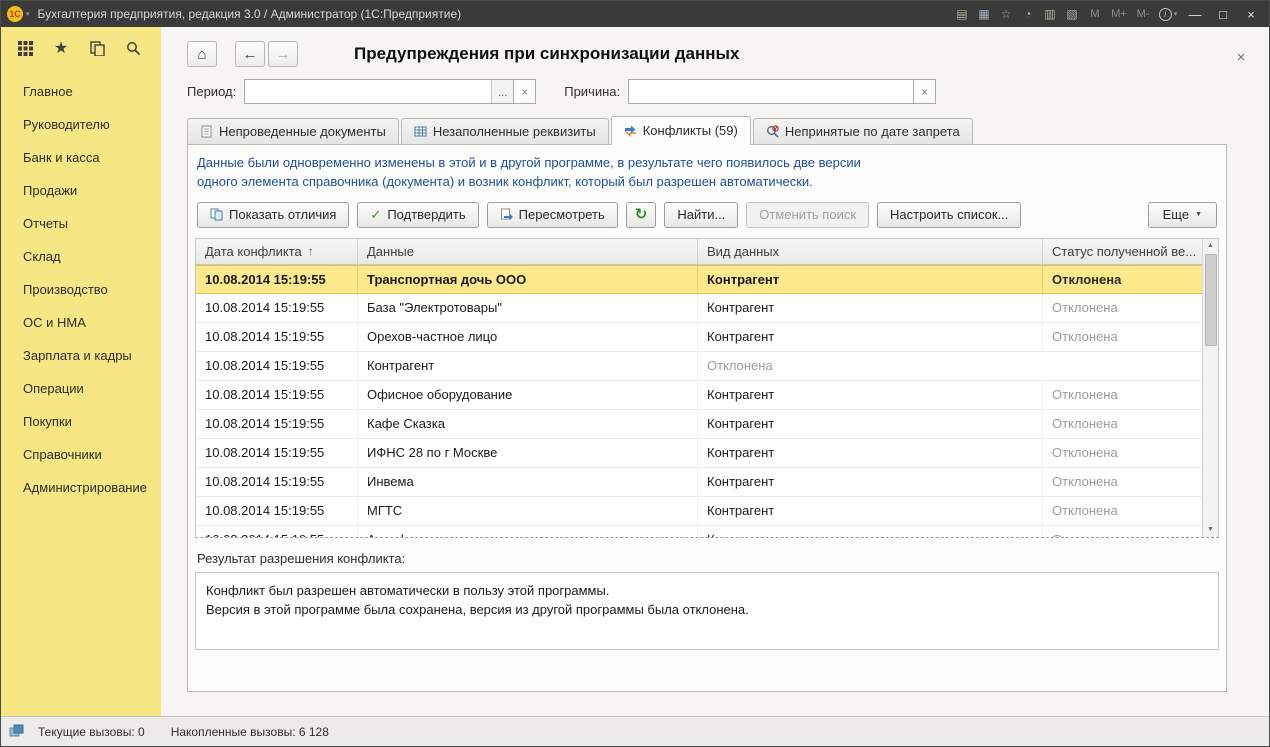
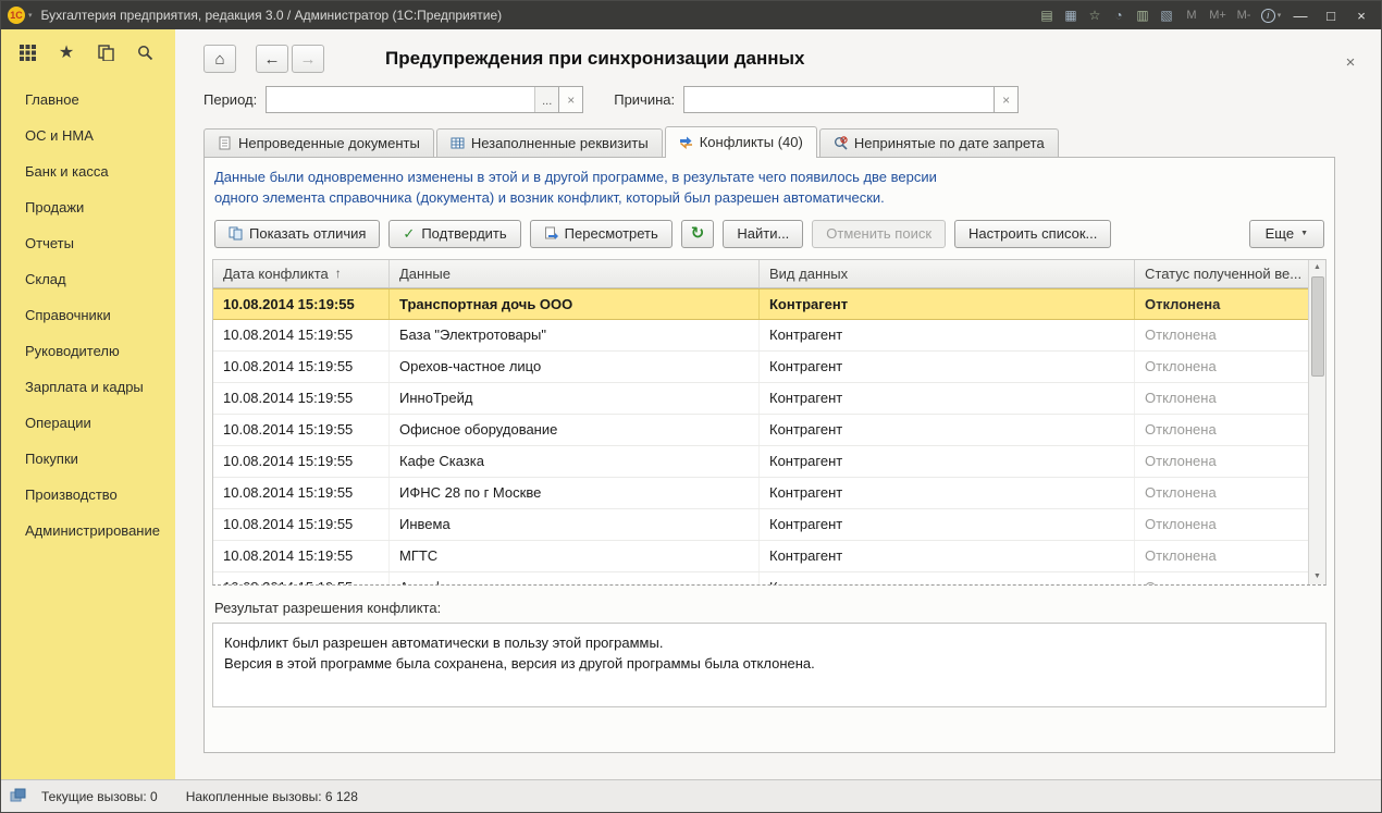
  1С
  Бухгалтерия предприятия, редакция 3.0 / Администратор (1С:Предприятие)
  ▤
  ▦
  ☆
  ◔
  ▥
  ▧
  M
  M+
  M-
  i
  —
  □
  ×
  ★
  Главное
- Руководителю
+ ОС и НМА
  Банк и касса
  Продажи
  Отчеты
  Склад
- Производство
+ Справочники
- ОС и НМА
+ Руководителю
  Зарплата и кадры
  Операции
  Покупки
- Справочники
+ Производство
  Администрирование
  ⌂
  ←
  →
  Предупреждения при синхронизации данных
  ×
  Период:
  ...
  ×
  Причина:
  ×
  Непроведенные документы
  Незаполненные реквизиты
- Конфликты (59)
+ Конфликты (40)
  Непринятые по дате запрета
  Данные были одновременно изменены в этой и в другой программе, в результате чего появилось две версии
  одного элемента справочника (документа) и возник конфликт, который был разрешен автоматически.
  Показать отличия
  ✓
  Подтвердить
  Пересмотреть
  ↻
  Найти...
  Отменить поиск
  Настроить список...
  Еще
  Дата конфликта
  ↑
  Данные
  Вид данных
  Статус полученной ве...
  10.08.2014 15:19:55
  Транспортная дочь ООО
  Контрагент
  Отклонена
  10.08.2014 15:19:55
  База "Электротовары"
  Контрагент
  Отклонена
  10.08.2014 15:19:55
  Орехов-частное лицо
  Контрагент
  Отклонена
  10.08.2014 15:19:55
+ ИнноТрейд
  Контрагент
  Отклонена
  10.08.2014 15:19:55
  Офисное оборудование
  Контрагент
  Отклонена
  10.08.2014 15:19:55
  Кафе Сказка
  Контрагент
  Отклонена
  10.08.2014 15:19:55
  ИФНС 28 по г Москве
  Контрагент
  Отклонена
  10.08.2014 15:19:55
  Инвема
  Контрагент
  Отклонена
  10.08.2014 15:19:55
  МГТС
  Контрагент
  Отклонена
  Результат разрешения конфликта:
  Конфликт был разрешен автоматически в пользу этой программы.
  Версия в этой программе была сохранена, версия из другой программы была отклонена.
  Текущие вызовы: 0
  Накопленные вызовы: 6 128
